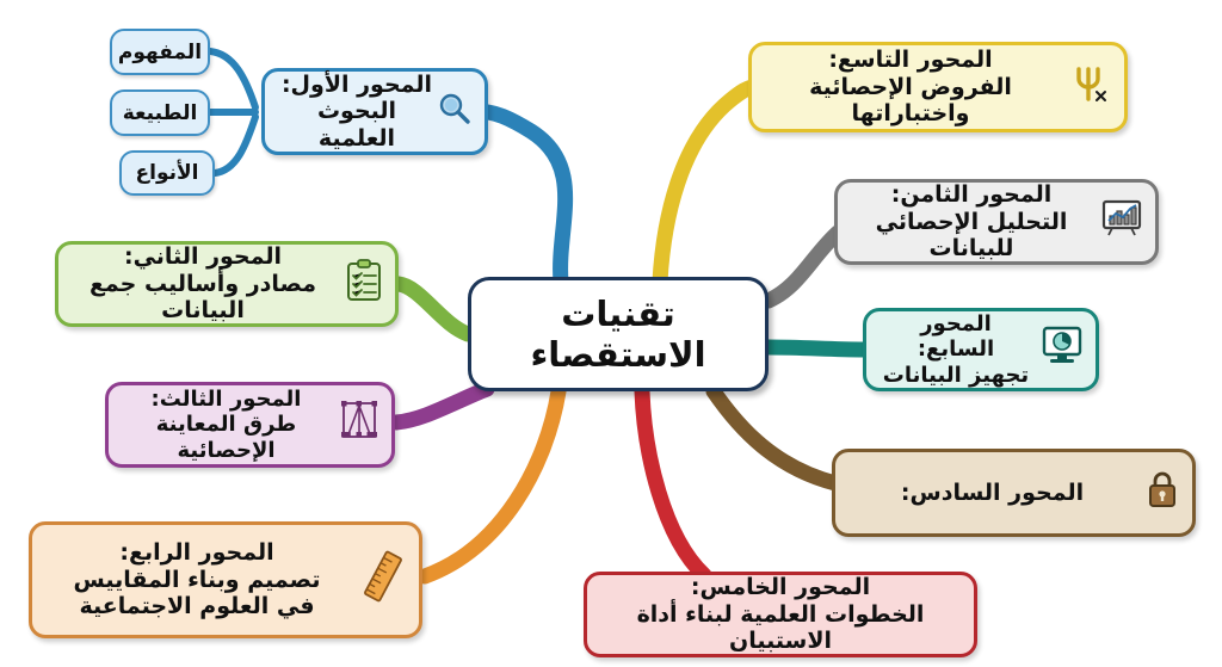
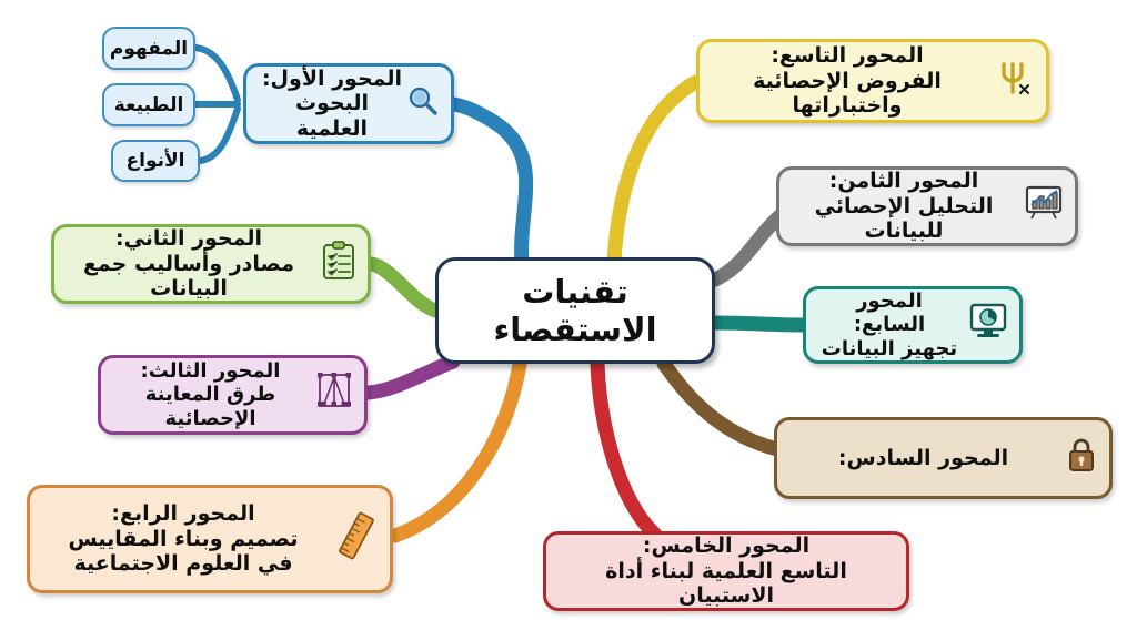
  تقنيات الاستقصاء
  المحور الأول:
  البحوث العلمية
  المفهوم
  الطبيعة
  الأنواع
  المحور الثاني:
  مصادر وأساليب جمع البيانات
  المحور الثالث:
  طرق المعاينة الإحصائية
  المحور الرابع:
  تصميم وبناء المقاييس
  في العلوم الاجتماعية
  المحور الخامس:
- الخطوات العلمية لبناء أداة الاستبيان
+ التاسع العلمية لبناء أداة الاستبيان
  المحور السادس:
  المحور السابع:
  تجهيز البيانات
  المحور الثامن:
  التحليل الإحصائي للبيانات
  المحور التاسع:
  الفروض الإحصائية واختباراتها
